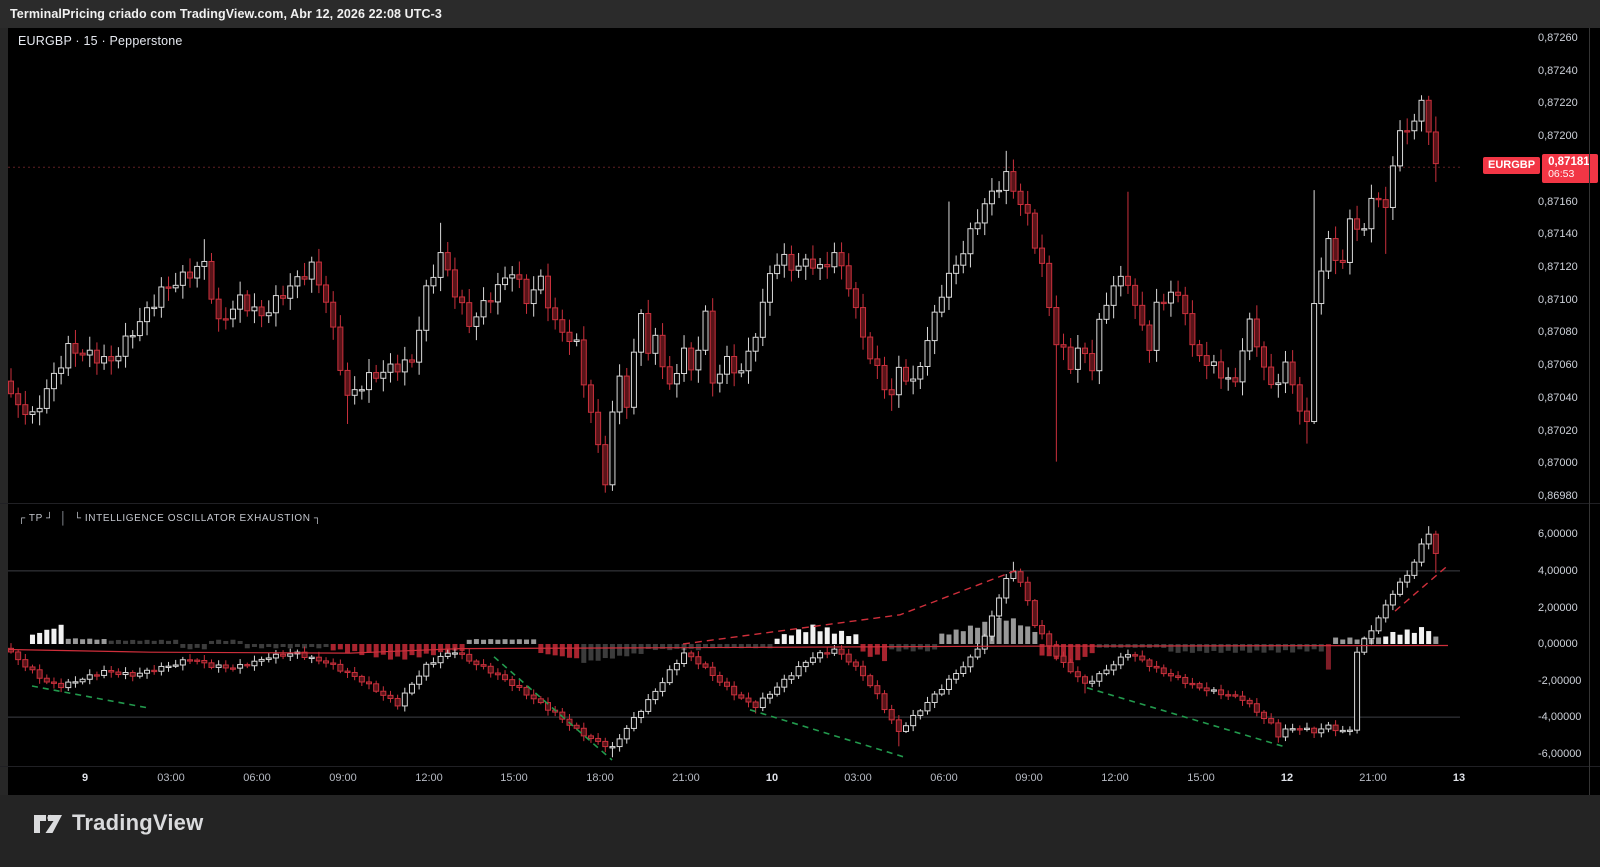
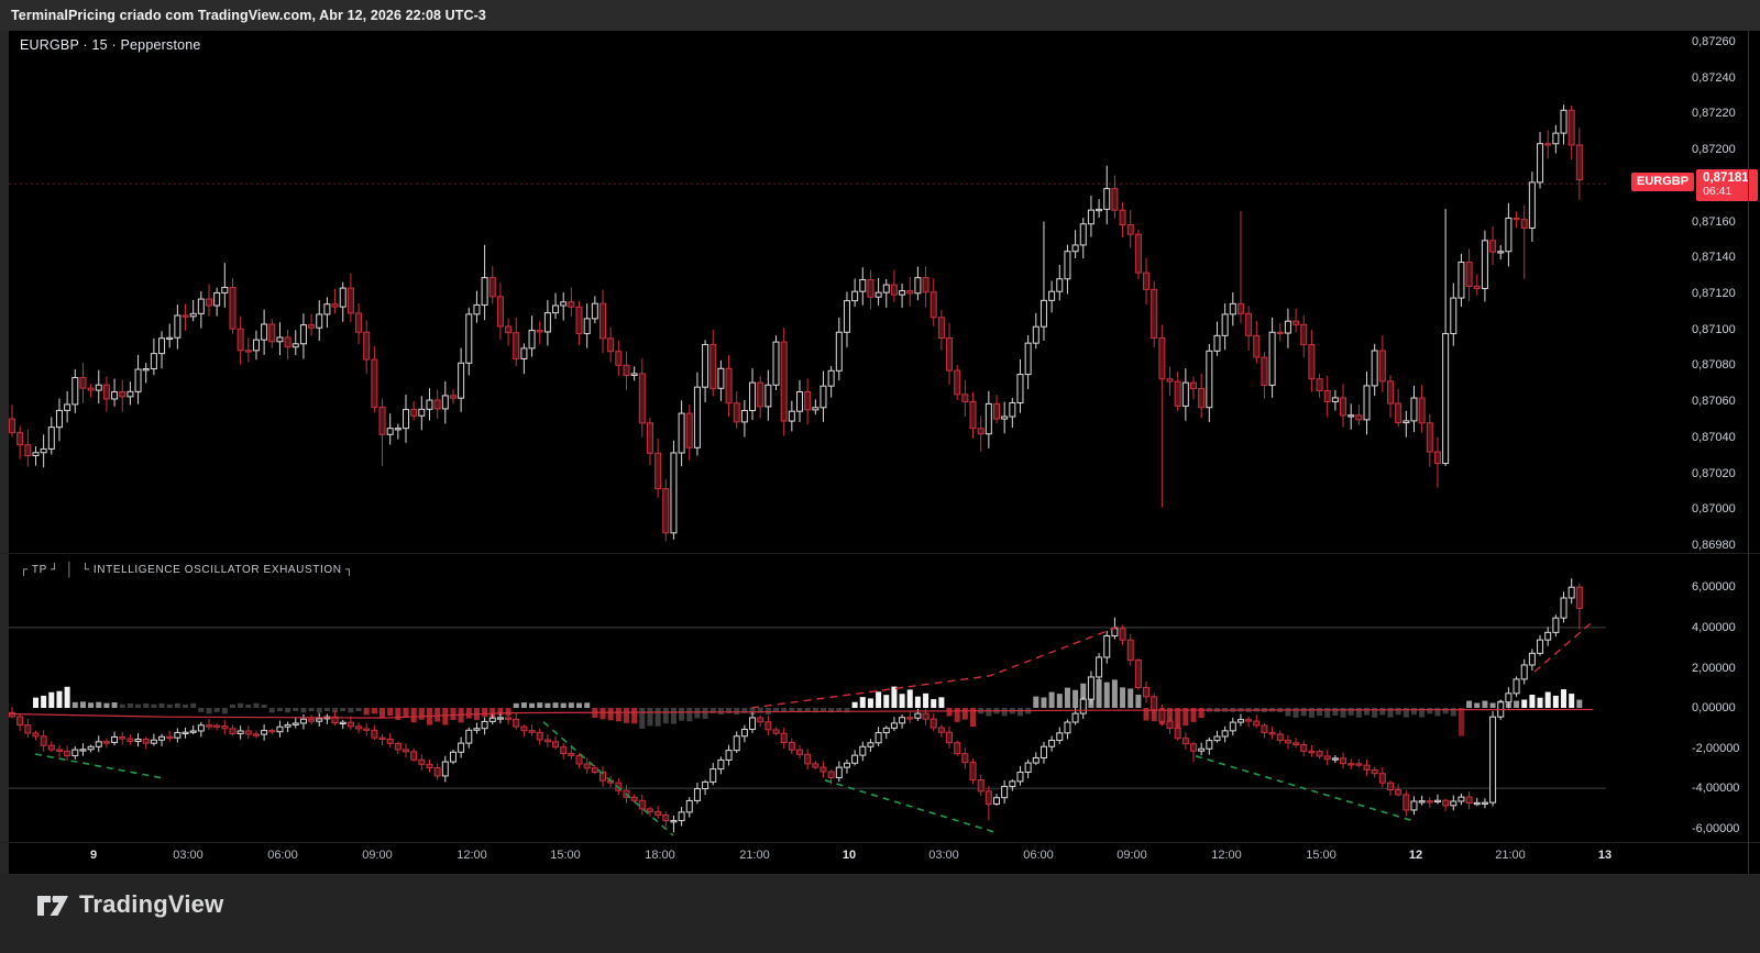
  TerminalPricing criado com TradingView.com, Abr 12, 2026 22:08 UTC-3
  EURGBP · 15 · Pepperstone
  ┌ TP ┘
  │
  └ INTELLIGENCE OSCILLATOR EXHAUSTION ┐
  0,87260
  0,87240
  0,87220
  0,87200
  0,87160
  0,87140
  0,87120
  0,87100
  0,87080
  0,87060
  0,87040
  0,87020
  0,87000
  0,86980
  6,00000
  4,00000
  2,00000
  0,00000
  -2,00000
  -4,00000
  -6,00000
  9
  03:00
  06:00
  09:00
  12:00
  15:00
  18:00
  21:00
  10
  03:00
  06:00
  09:00
  12:00
  15:00
  12
  21:00
  13
  EURGBP
  0,87181
- 06:53
+ 06:41
  TradingView
